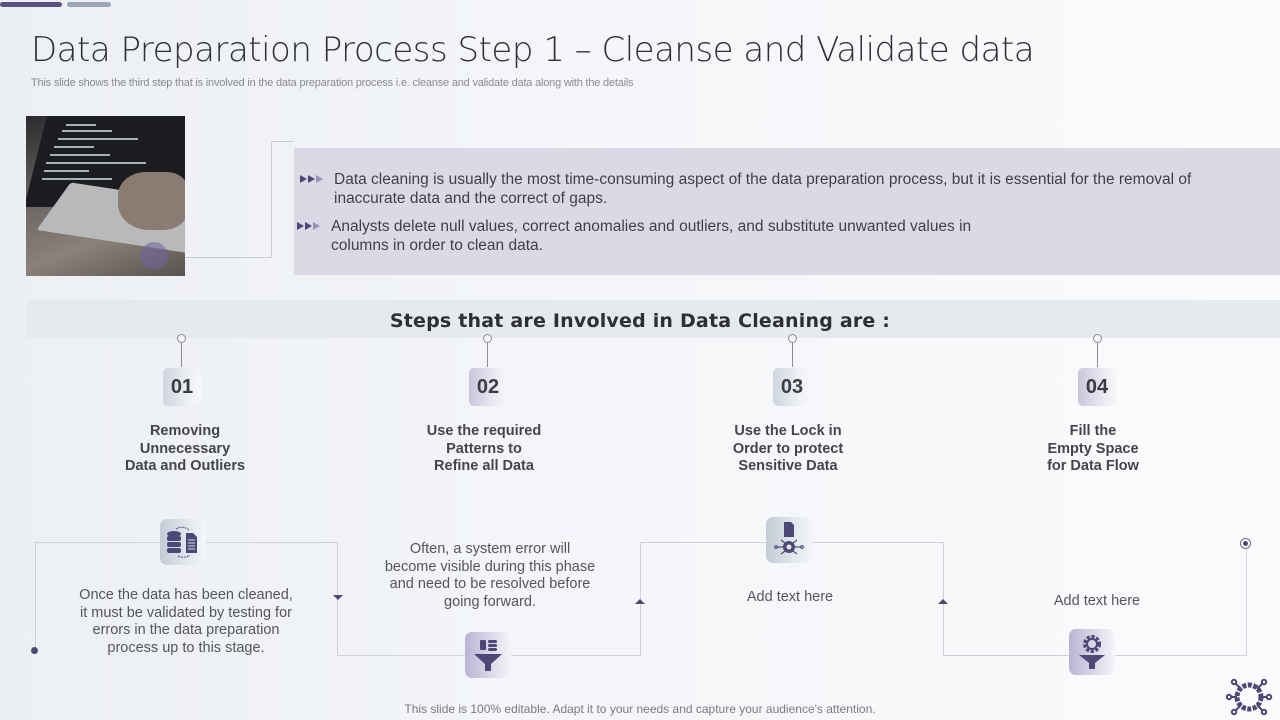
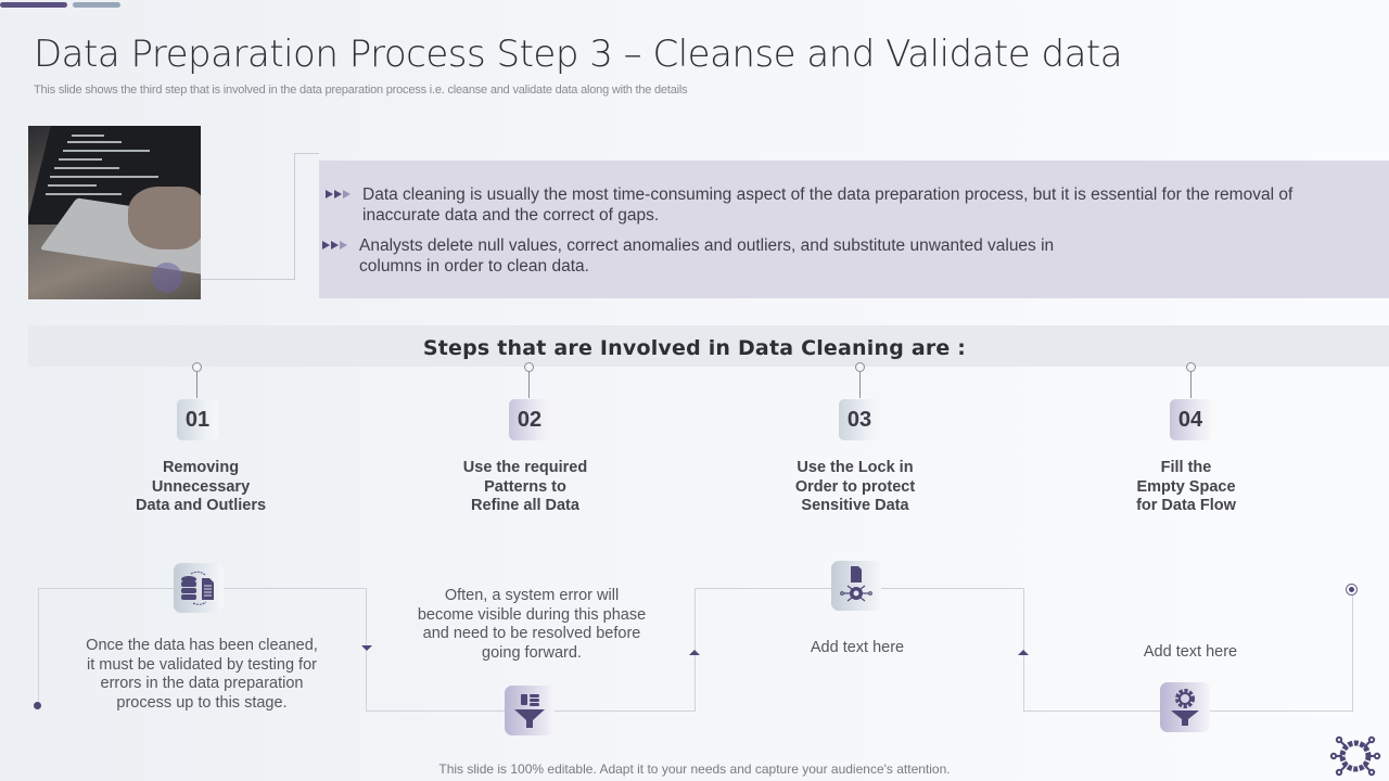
- Data Preparation Process Step 1 – Cleanse and Validate data
+ Data Preparation Process Step 3 – Cleanse and Validate data
  This slide shows the third step that is involved in the data preparation process i.e. cleanse and validate data along with the details
  Data cleaning is usually the most time-consuming aspect of the data preparation process, but it is essential for the removal of inaccurate data and the correct of gaps.
  Analysts delete null values, correct anomalies and outliers, and substitute unwanted values in columns in order to clean data.
  Steps that are Involved in Data Cleaning are :
  01
  Removing
  Unnecessary
  Data and Outliers
  02
  Use the required
  Patterns to
  Refine all Data
  03
  Use the Lock in
  Order to protect
  Sensitive Data
  04
  Fill the
  Empty Space
  for Data Flow
  Once the data has been cleaned,
  it must be validated by testing for
  errors in the data preparation
  process up to this stage.
  Often, a system error will
  become visible during this phase
  and need to be resolved before
  going forward.
  Add text here
  Add text here
  This slide is 100% editable. Adapt it to your needs and capture your audience's attention.
